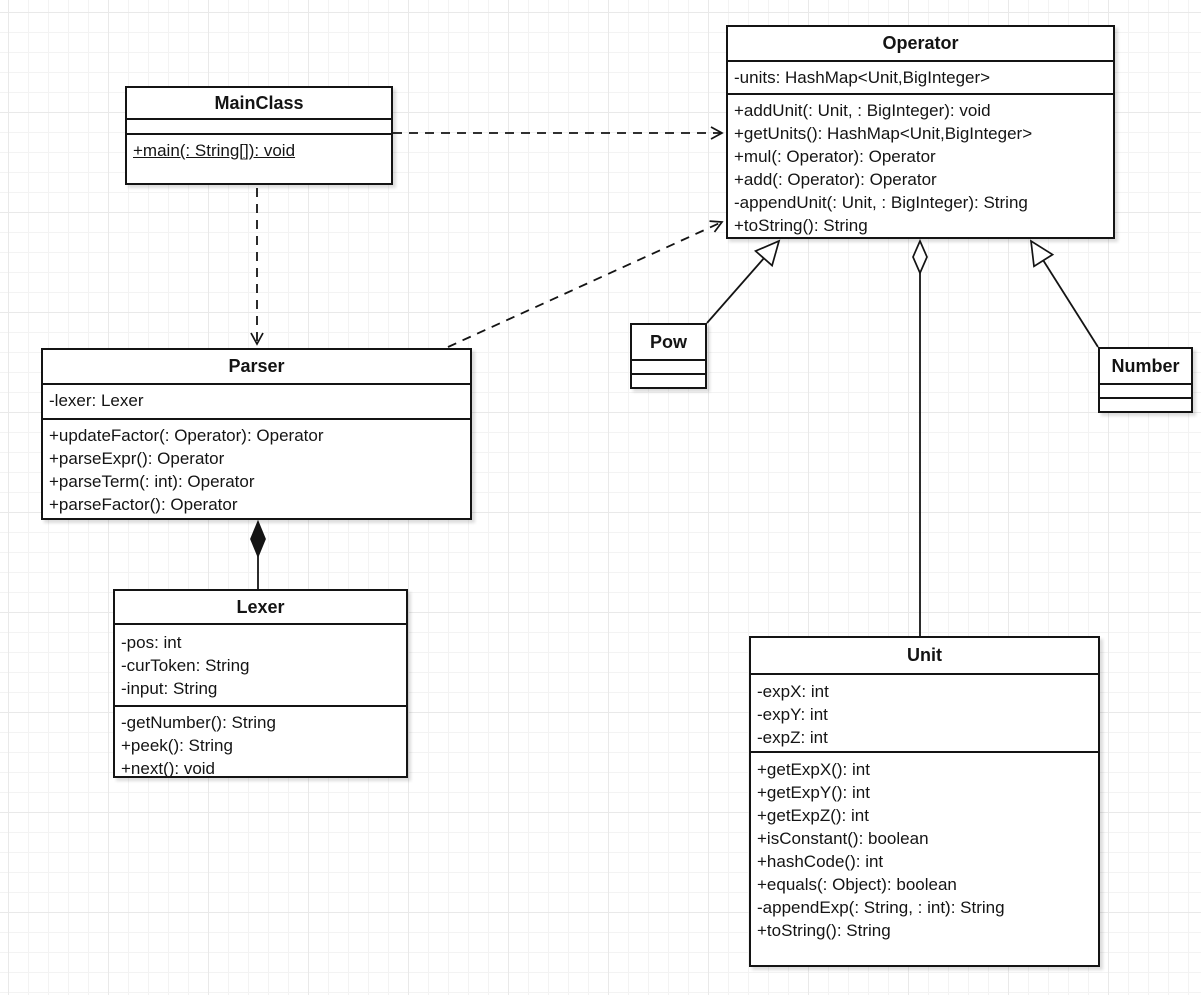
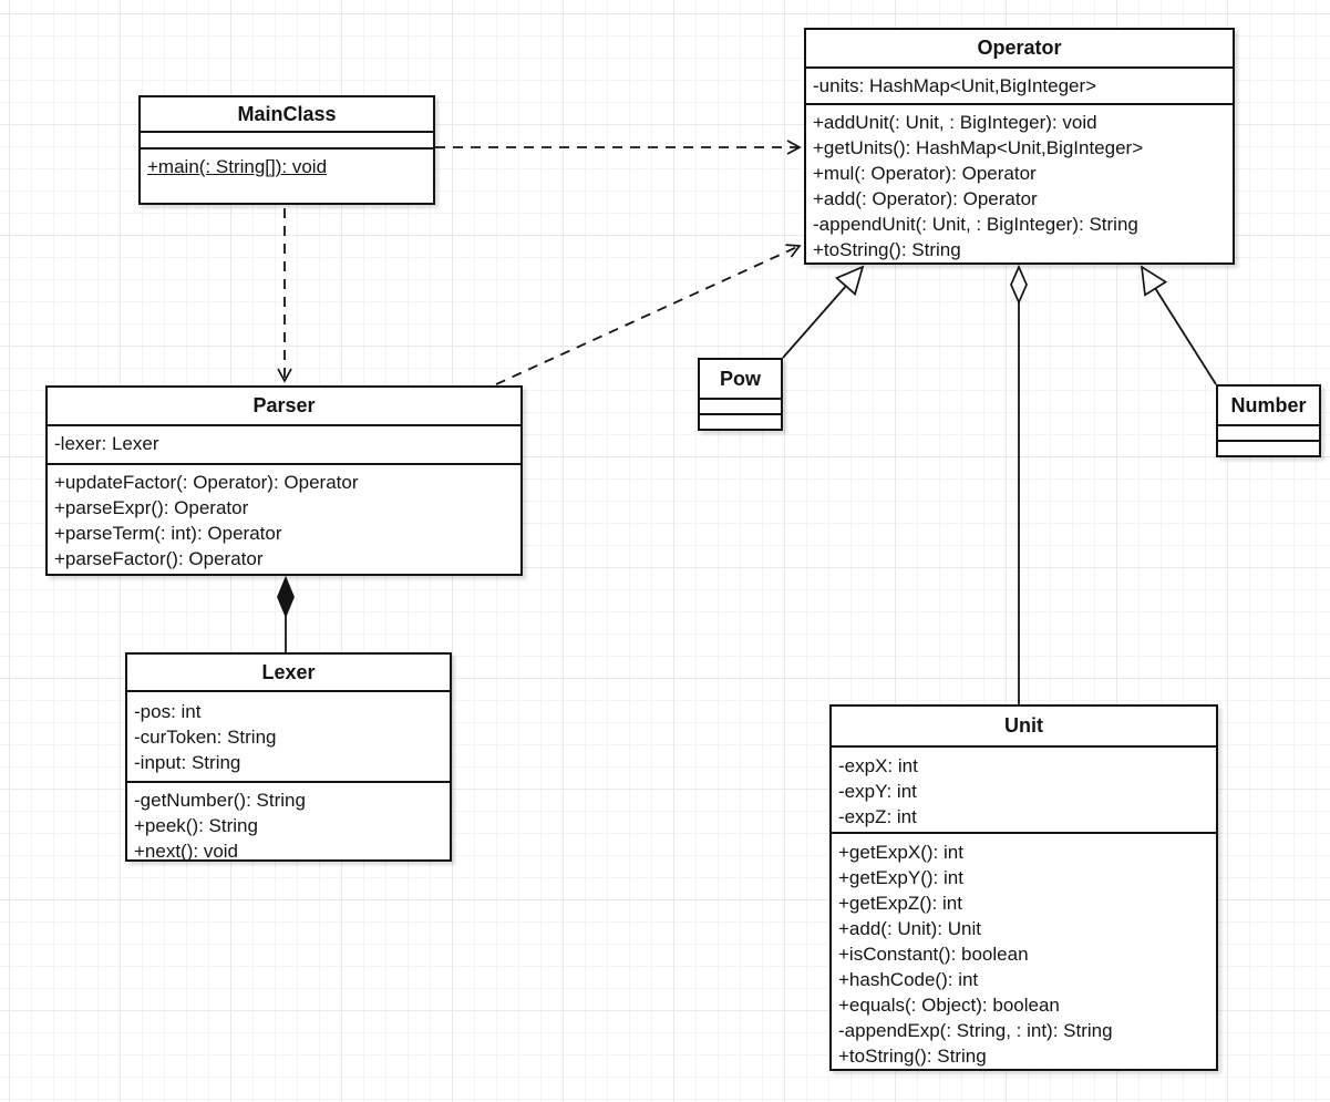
  MainClass
  +main(: String[]): void
  Operator
  -units: HashMap<Unit,BigInteger>
  +addUnit(: Unit, : BigInteger): void
  +getUnits(): HashMap<Unit,BigInteger>
  +mul(: Operator): Operator
  +add(: Operator): Operator
  -appendUnit(: Unit, : BigInteger): String
  +toString(): String
  Parser
  -lexer: Lexer
  +updateFactor(: Operator): Operator
  +parseExpr(): Operator
  +parseTerm(: int): Operator
  +parseFactor(): Operator
  Pow
  Number
  Lexer
  -pos: int
  -curToken: String
  -input: String
  -getNumber(): String
  +peek(): String
  +next(): void
  Unit
  -expX: int
  -expY: int
  -expZ: int
  +getExpX(): int
  +getExpY(): int
  +getExpZ(): int
+ +add(: Unit): Unit
  +isConstant(): boolean
  +hashCode(): int
  +equals(: Object): boolean
  -appendExp(: String, : int): String
  +toString(): String
